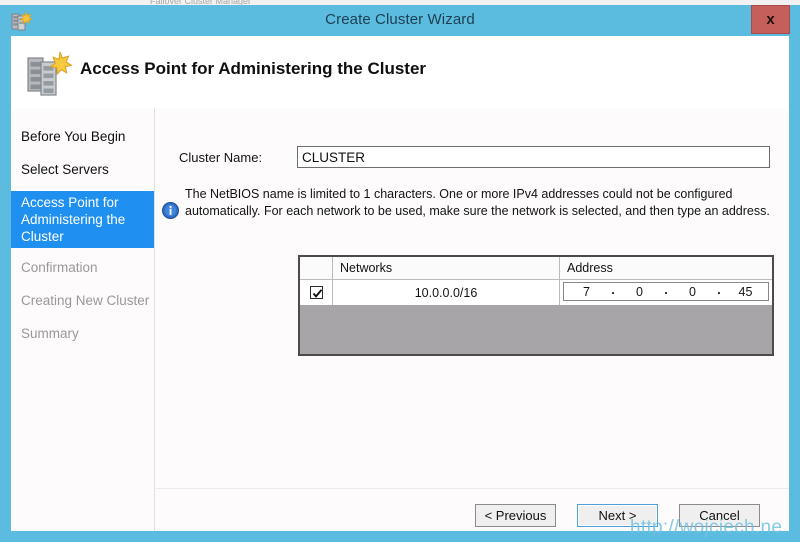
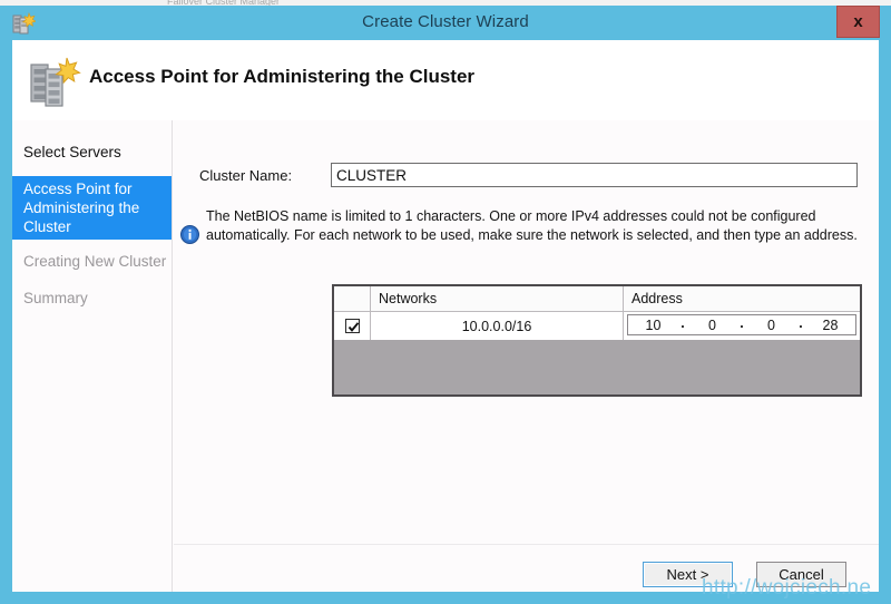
  Failover Cluster Manager
  Create Cluster Wizard
  x
  Access Point for Administering the Cluster
- Before You Begin
  Select Servers
  Access Point for Administering the Cluster
- Confirmation
  Creating New Cluster
  Summary
  Cluster Name:
  CLUSTER
  The NetBIOS name is limited to 1 characters. One or more IPv4 addresses could not be configured automatically. For each network to be used, make sure the network is selected, and then type an address.
  Networks
  Address
  10.0.0.0/16
- 7
+ 10
  .
  0
  .
  0
  .
- 45
+ 28
- < Previous
  Next >
  Cancel
  http://wojciech.ne
